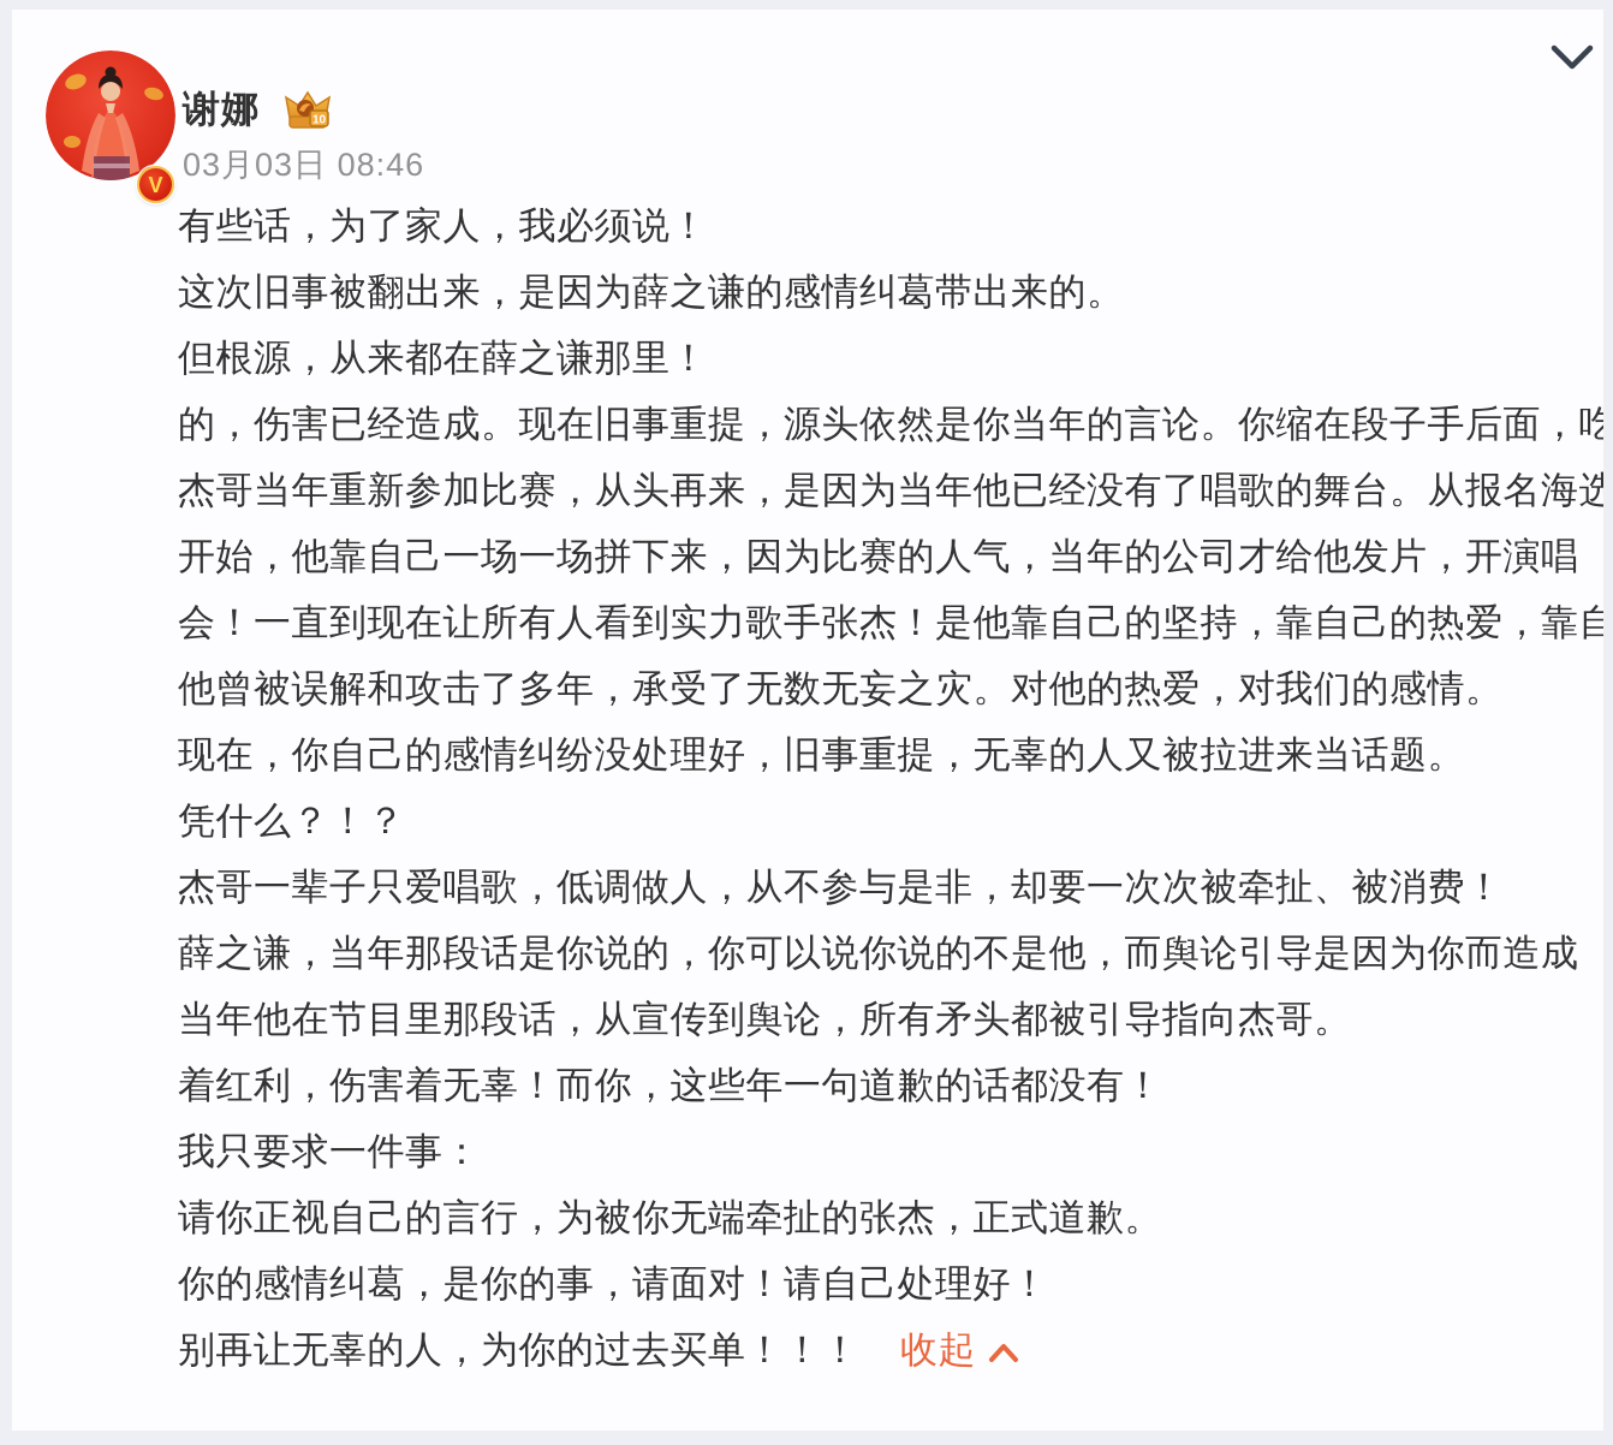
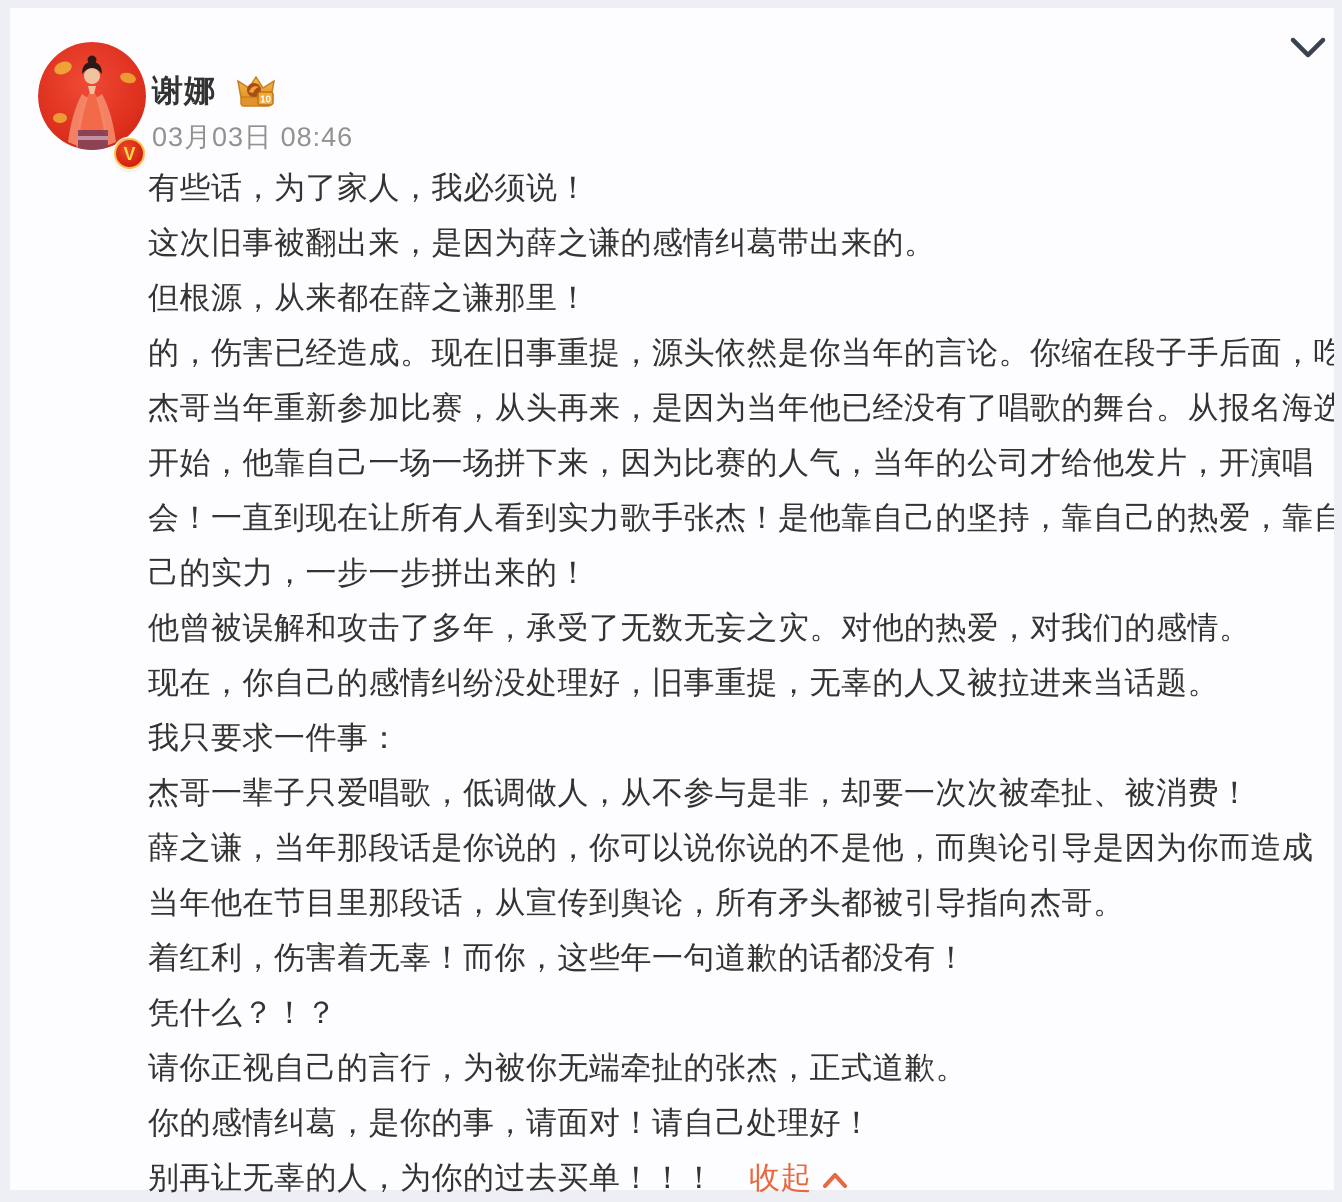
  V
  谢娜
  10
  03月03日 08:46
  有些话，为了家人，我必须说！
  这次旧事被翻出来，是因为薛之谦的感情纠葛带出来的。
  但根源，从来都在薛之谦那里！
  的，伤害已经造成。现在旧事重提，源头依然是你当年的言论。你缩在段子手后面，吃
  杰哥当年重新参加比赛，从头再来，是因为当年他已经没有了唱歌的舞台。从报名海选
  开始，他靠自己一场一场拼下来，因为比赛的人气，当年的公司才给他发片，开演唱
  会！一直到现在让所有人看到实力歌手张杰！是他靠自己的坚持，靠自己的热爱，靠自
+ 己的实力，一步一步拼出来的！
  他曾被误解和攻击了多年，承受了无数无妄之灾。对他的热爱，对我们的感情。
  现在，你自己的感情纠纷没处理好，旧事重提，无辜的人又被拉进来当话题。
- 凭什么？！？
+ 我只要求一件事：
  杰哥一辈子只爱唱歌，低调做人，从不参与是非，却要一次次被牵扯、被消费！
  薛之谦，当年那段话是你说的，你可以说你说的不是他，而舆论引导是因为你而造成
  当年他在节目里那段话，从宣传到舆论，所有矛头都被引导指向杰哥。
  着红利，伤害着无辜！而你，这些年一句道歉的话都没有！
- 我只要求一件事：
+ 凭什么？！？
  请你正视自己的言行，为被你无端牵扯的张杰，正式道歉。
  你的感情纠葛，是你的事，请面对！请自己处理好！
  别再让无辜的人，为你的过去买单！！！
  收起
